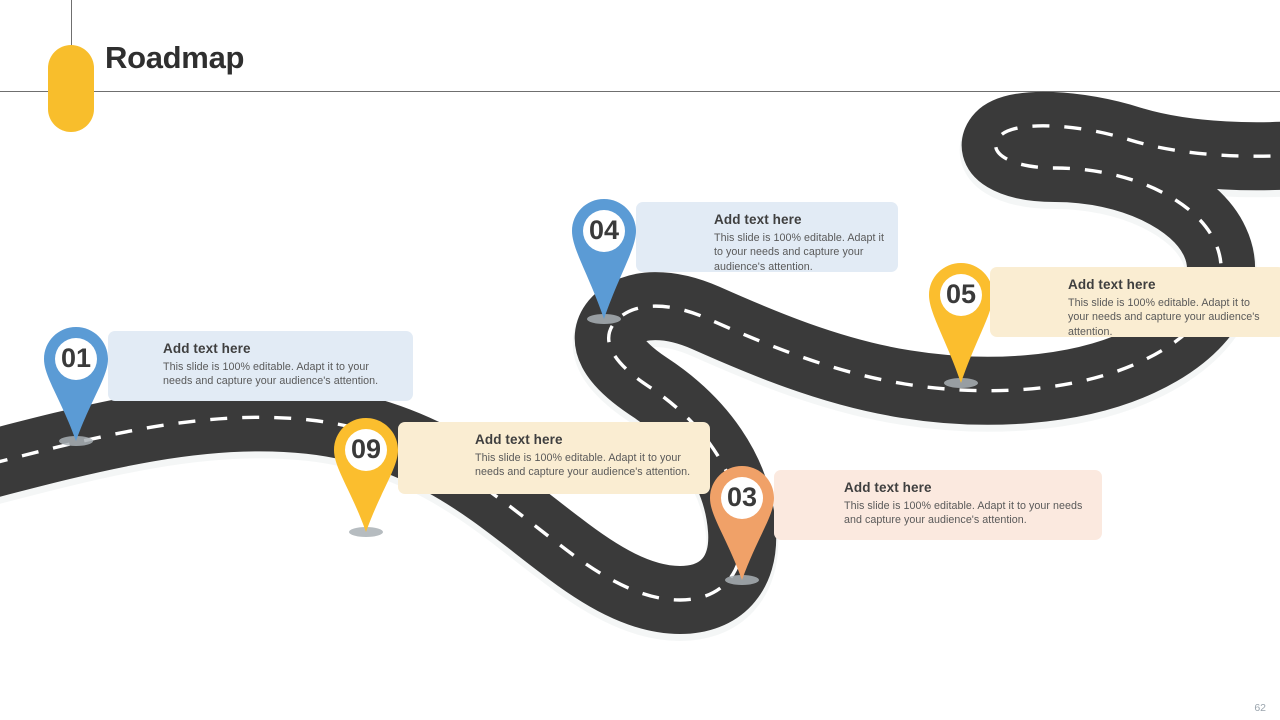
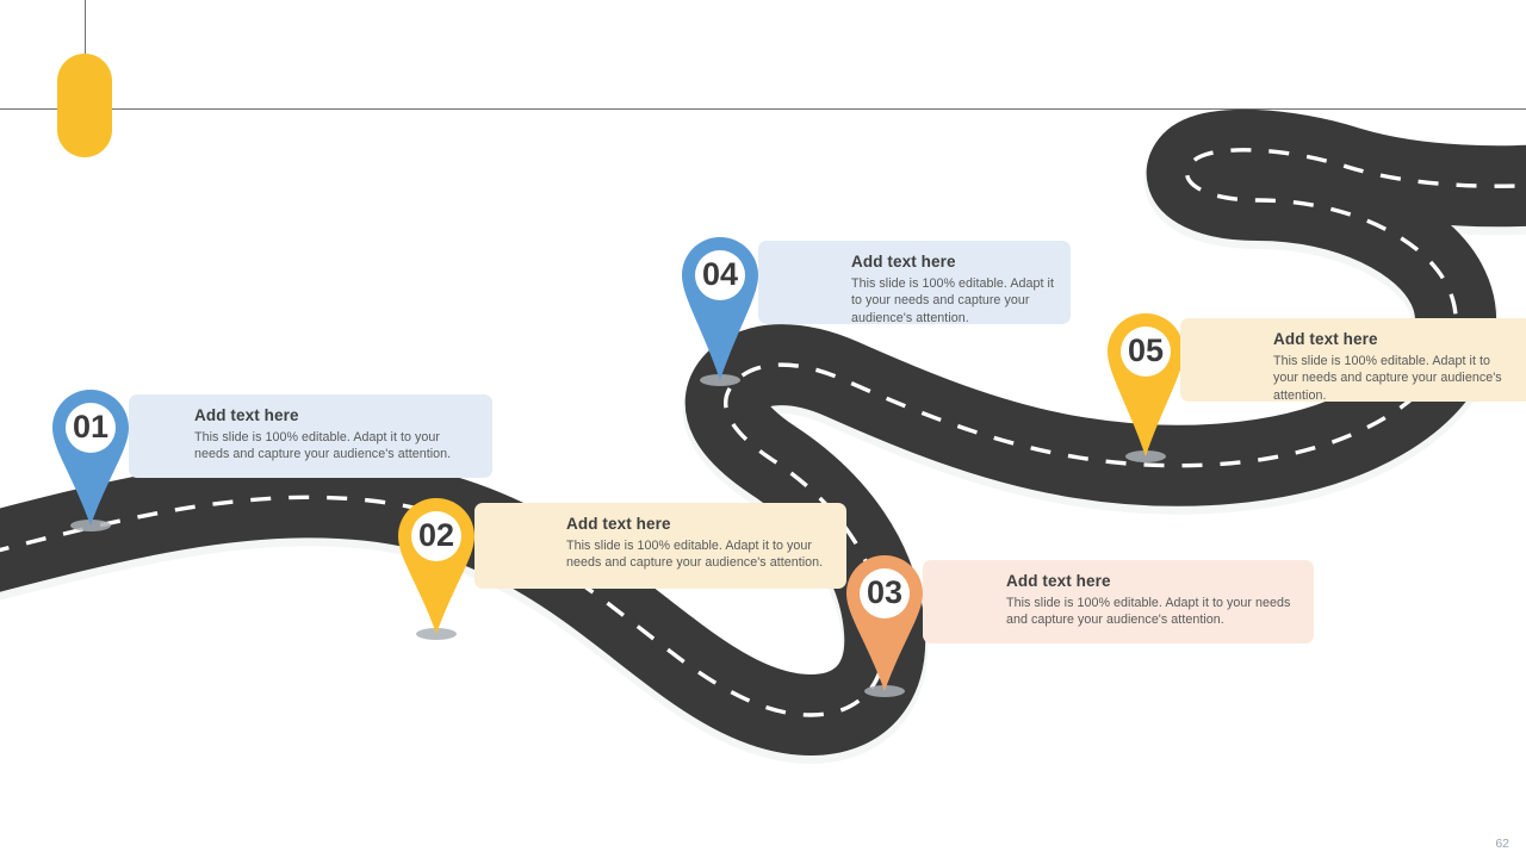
- Roadmap
  01
  Add text here
  This slide is 100% editable. Adapt it to your needs and capture your audience's attention.
- 09
+ 02
  Add text here
  This slide is 100% editable. Adapt it to your needs and capture your audience's attention.
  03
  Add text here
  This slide is 100% editable. Adapt it to your needs and capture your audience's attention.
  04
  Add text here
  This slide is 100% editable. Adapt it to your needs and capture your audience's attention.
  05
  Add text here
  This slide is 100% editable. Adapt it to your needs and capture your audience's attention.
  62
